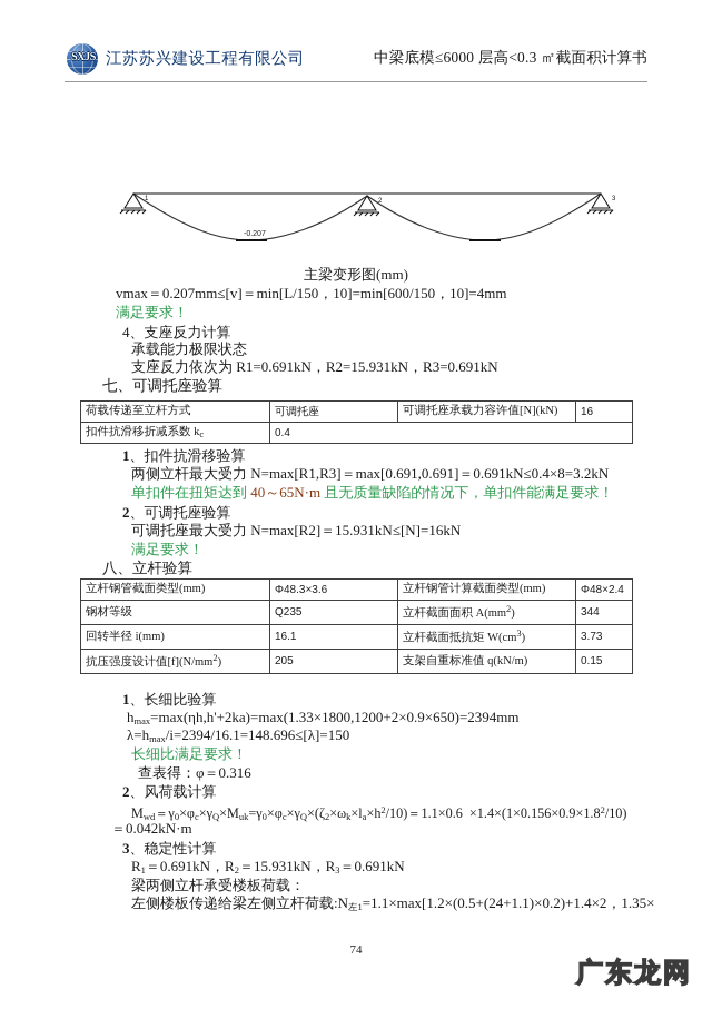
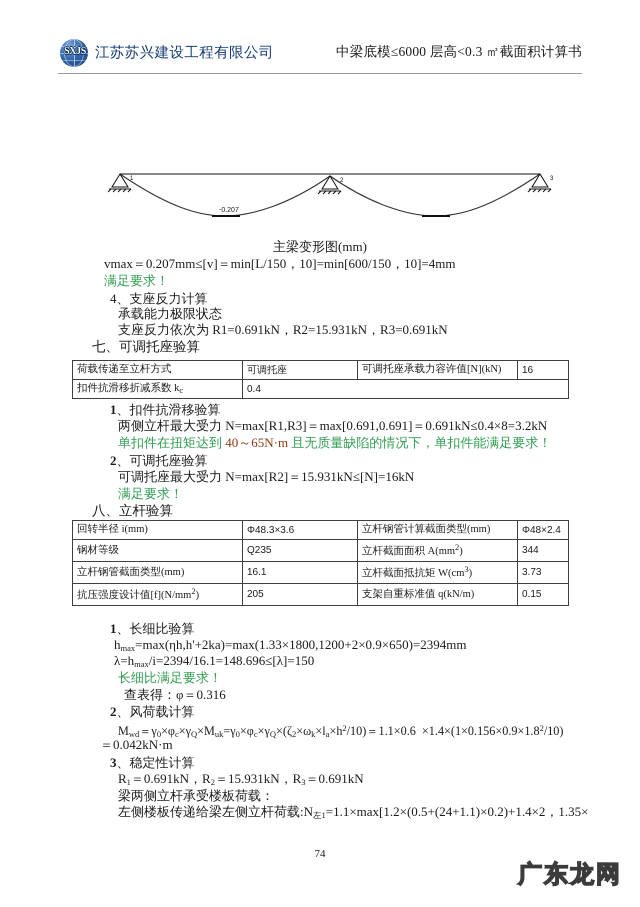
  SXJS
  江苏苏兴建设工程有限公司
  中梁底模≤6000 层高<0.3 ㎡截面积计算书
  主梁变形图(mm)
  vmax＝0.207mm≤[v]＝min[L/150，10]=min[600/150，10]=4mm
  满足要求！
  4、支座反力计算
  承载能力极限状态
  支座反力依次为 R1=0.691kN，R2=15.931kN，R3=0.691kN
  七、可调托座验算
  荷载传递至立杆方式	可调托座	可调托座承载力容许值[N](kN)	16
  扣件抗滑移折减系数 kc	0.4
  1、扣件抗滑移验算
  两侧立杆最大受力 N=max[R1,R3]＝max[0.691,0.691]＝0.691kN≤0.4×8=3.2kN
  单扣件在扭矩达到 40～65N·m 且无质量缺陷的情况下，单扣件能满足要求！
  2、可调托座验算
  可调托座最大受力 N=max[R2]＝15.931kN≤[N]=16kN
  满足要求！
  八、立杆验算
- 立杆钢管截面类型(mm)	Φ48.3×3.6	立杆钢管计算截面类型(mm)	Φ48×2.4
+ 回转半径 i(mm)	Φ48.3×3.6	立杆钢管计算截面类型(mm)	Φ48×2.4
  钢材等级	Q235	立杆截面面积 A(mm2)	344
- 回转半径 i(mm)	16.1	立杆截面抵抗矩 W(cm3)	3.73
+ 立杆钢管截面类型(mm)	16.1	立杆截面抵抗矩 W(cm3)	3.73
  抗压强度设计值[f](N/mm2)	205	支架自重标准值 q(kN/m)	0.15
  1、长细比验算
  hmax=max(ηh,h'+2ka)=max(1.33×1800,1200+2×0.9×650)=2394mm
  λ=hmax/i=2394/16.1=148.696≤[λ]=150
  长细比满足要求！
  查表得：φ＝0.316
  2、风荷载计算
  Mwd＝γ0×φc×γQ×Muk=γ0×φc×γQ×(ζ2×ωk×la×h2/10)＝1.1×0.6 ×1.4×(1×0.156×0.9×1.82/10)
  ＝0.042kN·m
  3、稳定性计算
  R1＝0.691kN，R2＝15.931kN，R3＝0.691kN
  梁两侧立杆承受楼板荷载：
  左侧楼板传递给梁左侧立杆荷载:N左1=1.1×max[1.2×(0.5+(24+1.1)×0.2)+1.4×2，1.35×
  74
  广东龙网
